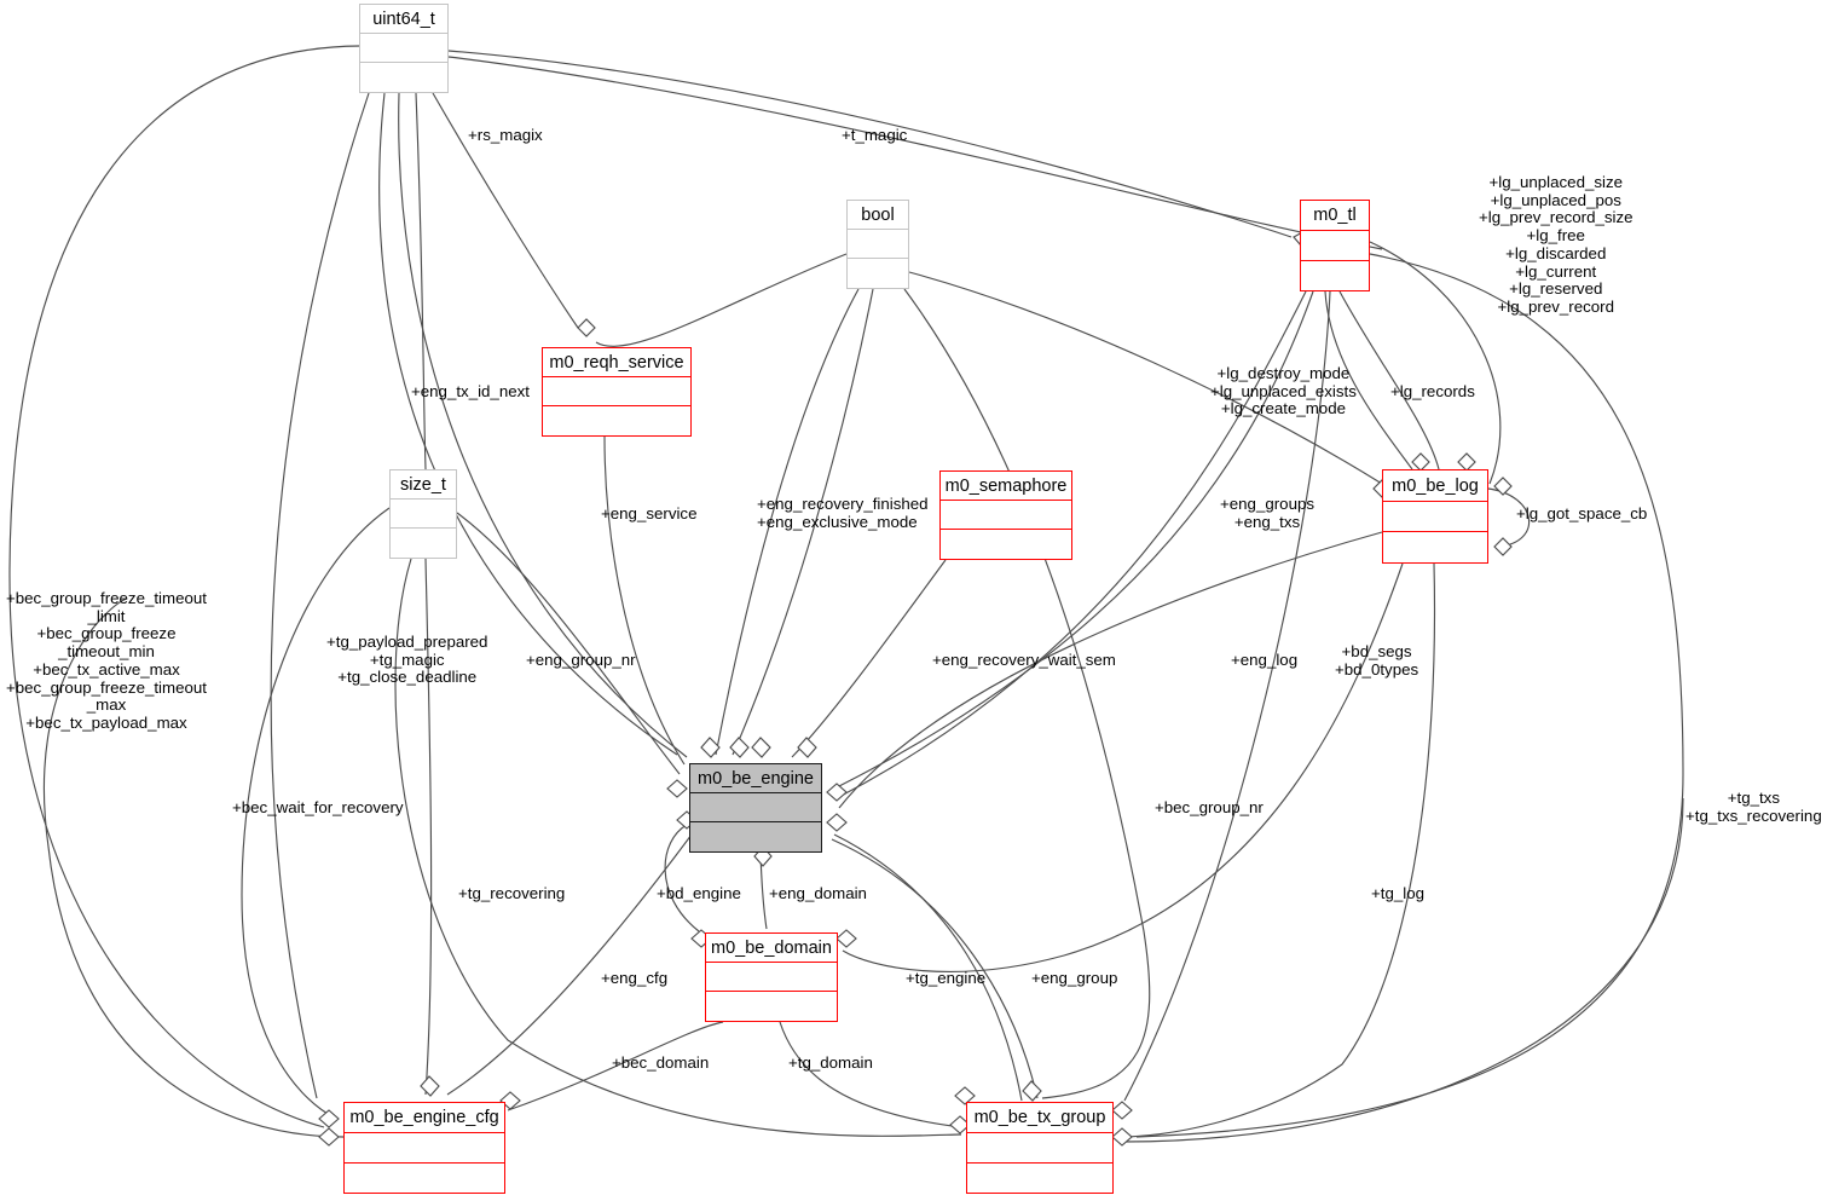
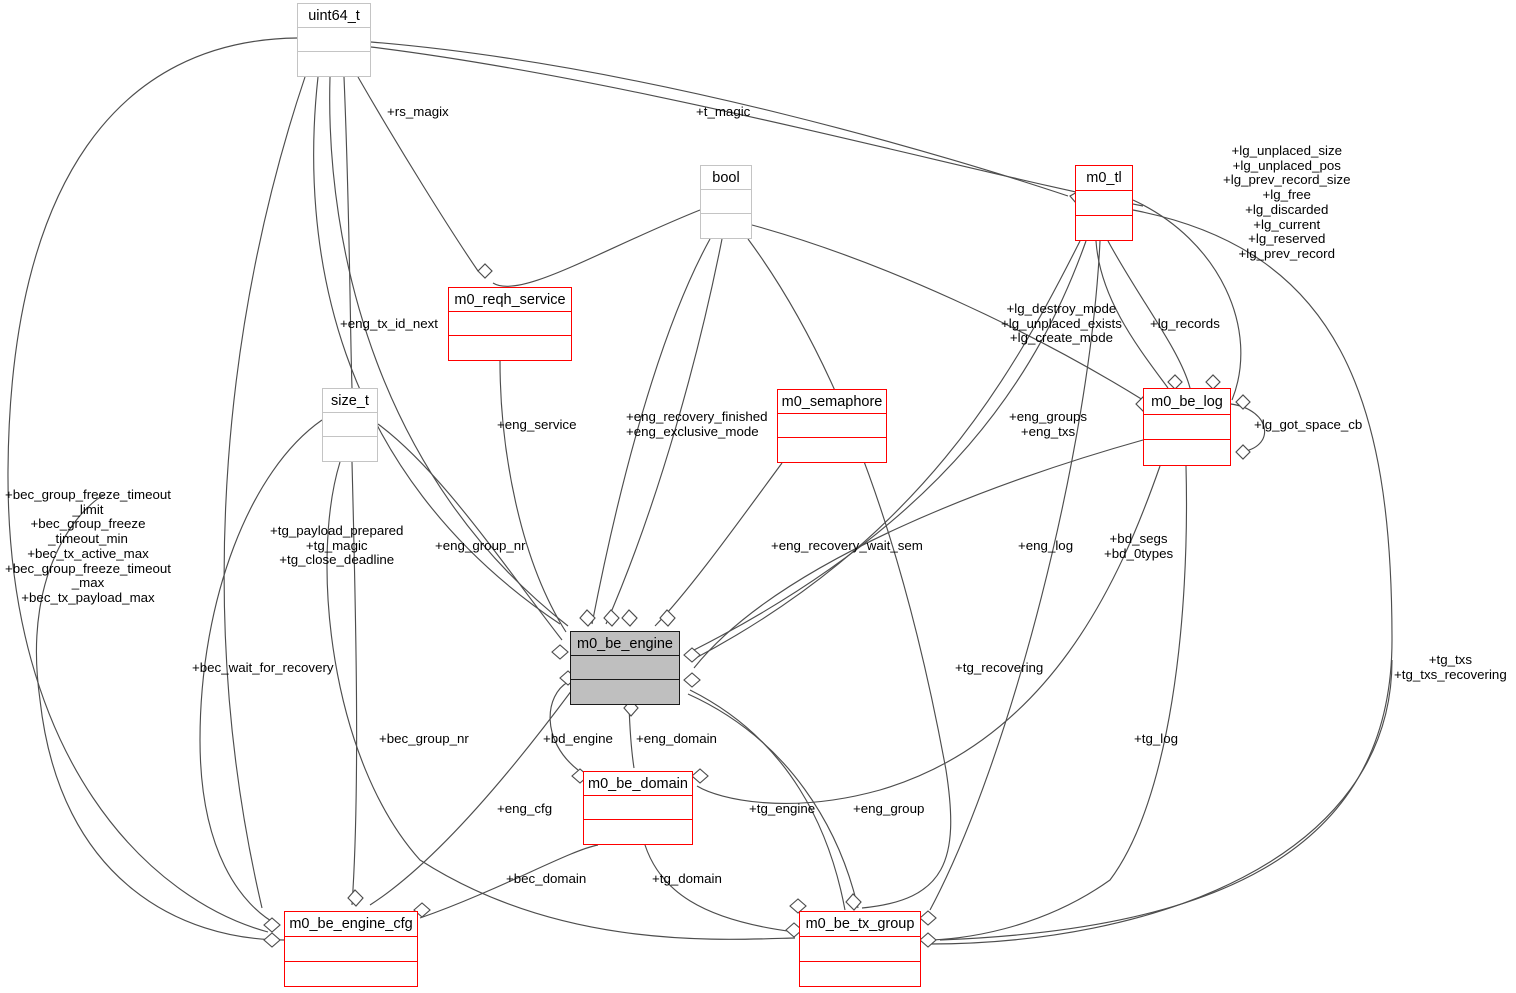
  uint64_t
  bool
  m0_tl
  m0_reqh_service
  size_t
  m0_semaphore
  m0_be_log
  m0_be_engine
  m0_be_domain
  m0_be_engine_cfg
  m0_be_tx_group
  +rs_magix
  +t_magic
  +lg_unplaced_size
  +lg_unplaced_pos
  +lg_prev_record_size
  +lg_free
  +lg_discarded
  +lg_current
  +lg_reserved
  +lg_prev_record
  +eng_tx_id_next
  +lg_destroy_mode
  +lg_unplaced_exists
  +lg_create_mode
  +lg_records
  +eng_service
  +eng_recovery_finished
  +eng_exclusive_mode
  +eng_groups
  +eng_txs
  +lg_got_space_cb
  +bec_group_freeze_timeout
  _limit
  +bec_group_freeze
  _timeout_min
  +bec_tx_active_max
  +bec_group_freeze_timeout
  _max
  +bec_tx_payload_max
  +tg_payload_prepared
  +tg_magic
  +tg_close_deadline
  +eng_group_nr
  +eng_recovery_wait_sem
  +eng_log
  +bd_segs
  +bd_0types
  +bec_wait_for_recovery
- +bec_group_nr
+ +tg_recovering
  +tg_txs
  +tg_txs_recovering
- +tg_recovering
+ +bec_group_nr
  +bd_engine
  +eng_domain
  +tg_log
  +eng_cfg
  +tg_engine
  +eng_group
  +bec_domain
  +tg_domain
